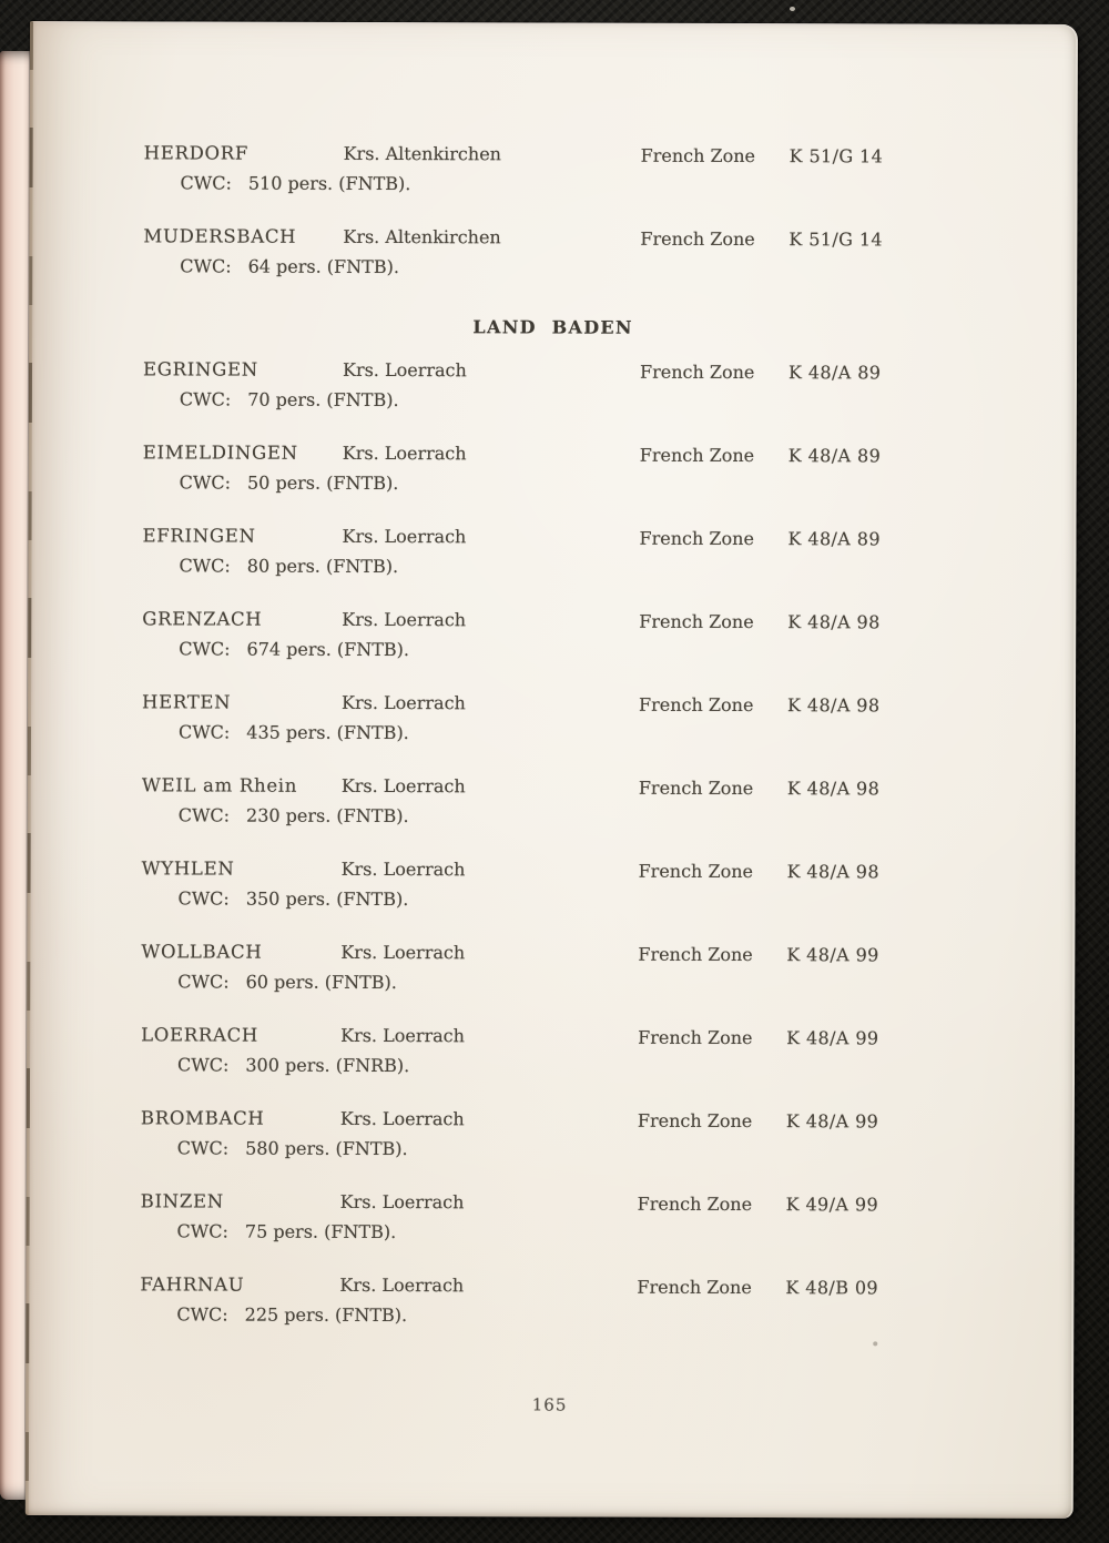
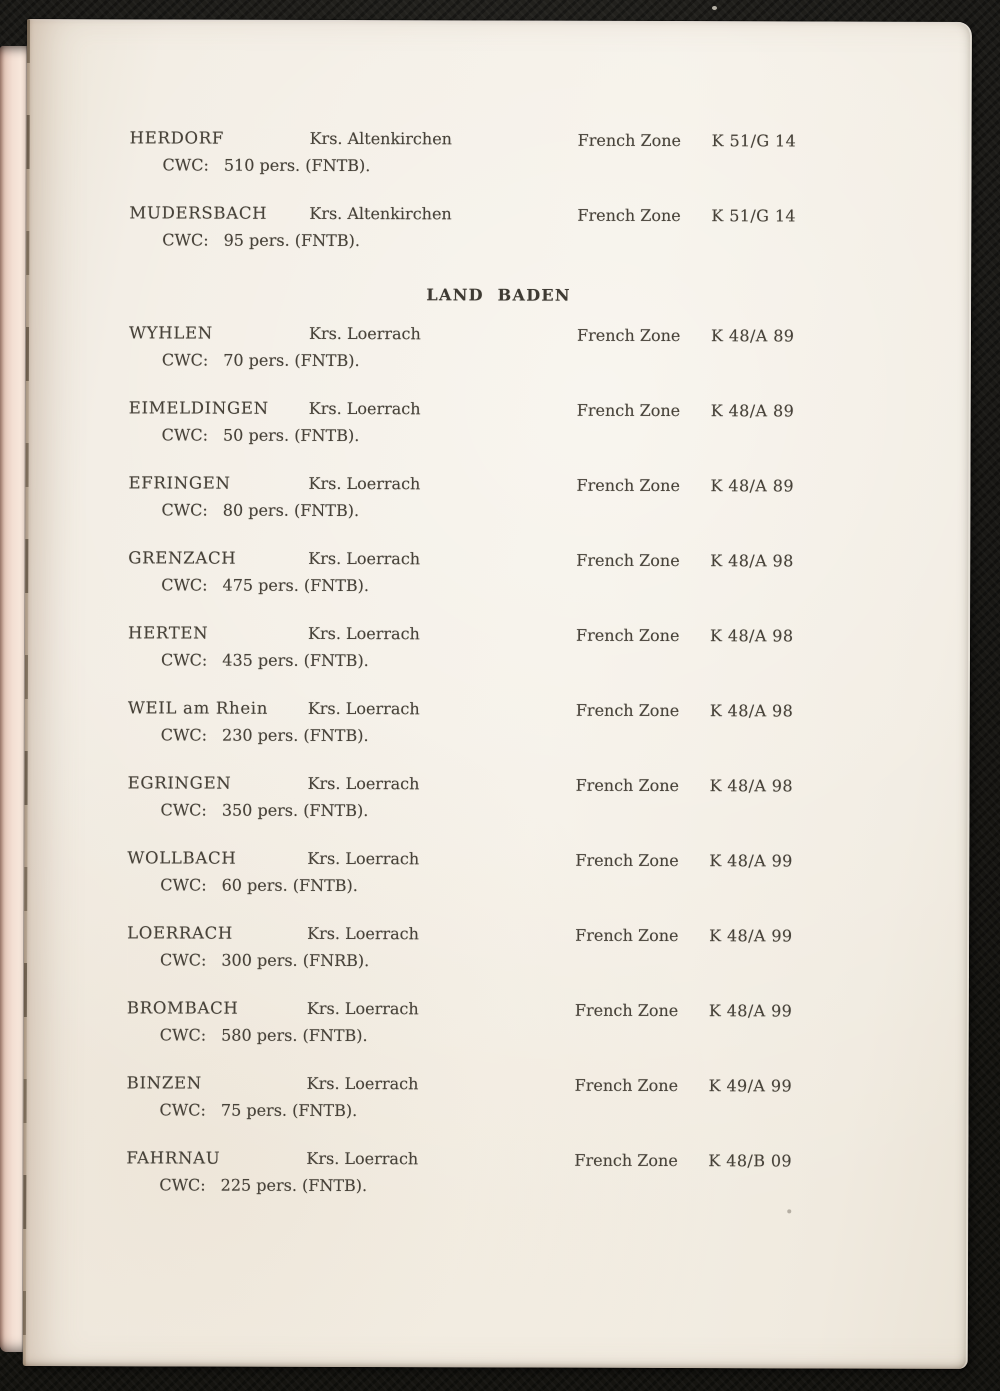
  HERDORF
  Krs. Altenkirchen
  French Zone
  K 51/G 14
  CWC: 510 pers. (FNTB).
  MUDERSBACH
  Krs. Altenkirchen
  French Zone
  K 51/G 14
- CWC: 64 pers. (FNTB).
+ CWC: 95 pers. (FNTB).
  LAND BADEN
- EGRINGEN
+ WYHLEN
  Krs. Loerrach
  French Zone
  K 48/A 89
  CWC: 70 pers. (FNTB).
  EIMELDINGEN
  Krs. Loerrach
  French Zone
  K 48/A 89
  CWC: 50 pers. (FNTB).
  EFRINGEN
  Krs. Loerrach
  French Zone
  K 48/A 89
  CWC: 80 pers. (FNTB).
  GRENZACH
  Krs. Loerrach
  French Zone
  K 48/A 98
- CWC: 674 pers. (FNTB).
+ CWC: 475 pers. (FNTB).
  HERTEN
  Krs. Loerrach
  French Zone
  K 48/A 98
  CWC: 435 pers. (FNTB).
  WEIL am Rhein
  Krs. Loerrach
  French Zone
  K 48/A 98
  CWC: 230 pers. (FNTB).
- WYHLEN
+ EGRINGEN
  Krs. Loerrach
  French Zone
  K 48/A 98
  CWC: 350 pers. (FNTB).
  WOLLBACH
  Krs. Loerrach
  French Zone
  K 48/A 99
  CWC: 60 pers. (FNTB).
  LOERRACH
  Krs. Loerrach
  French Zone
  K 48/A 99
  CWC: 300 pers. (FNRB).
  BROMBACH
  Krs. Loerrach
  French Zone
  K 48/A 99
  CWC: 580 pers. (FNTB).
  BINZEN
  Krs. Loerrach
  French Zone
  K 49/A 99
  CWC: 75 pers. (FNTB).
  FAHRNAU
  Krs. Loerrach
  French Zone
  K 48/B 09
  CWC: 225 pers. (FNTB).
- 165
